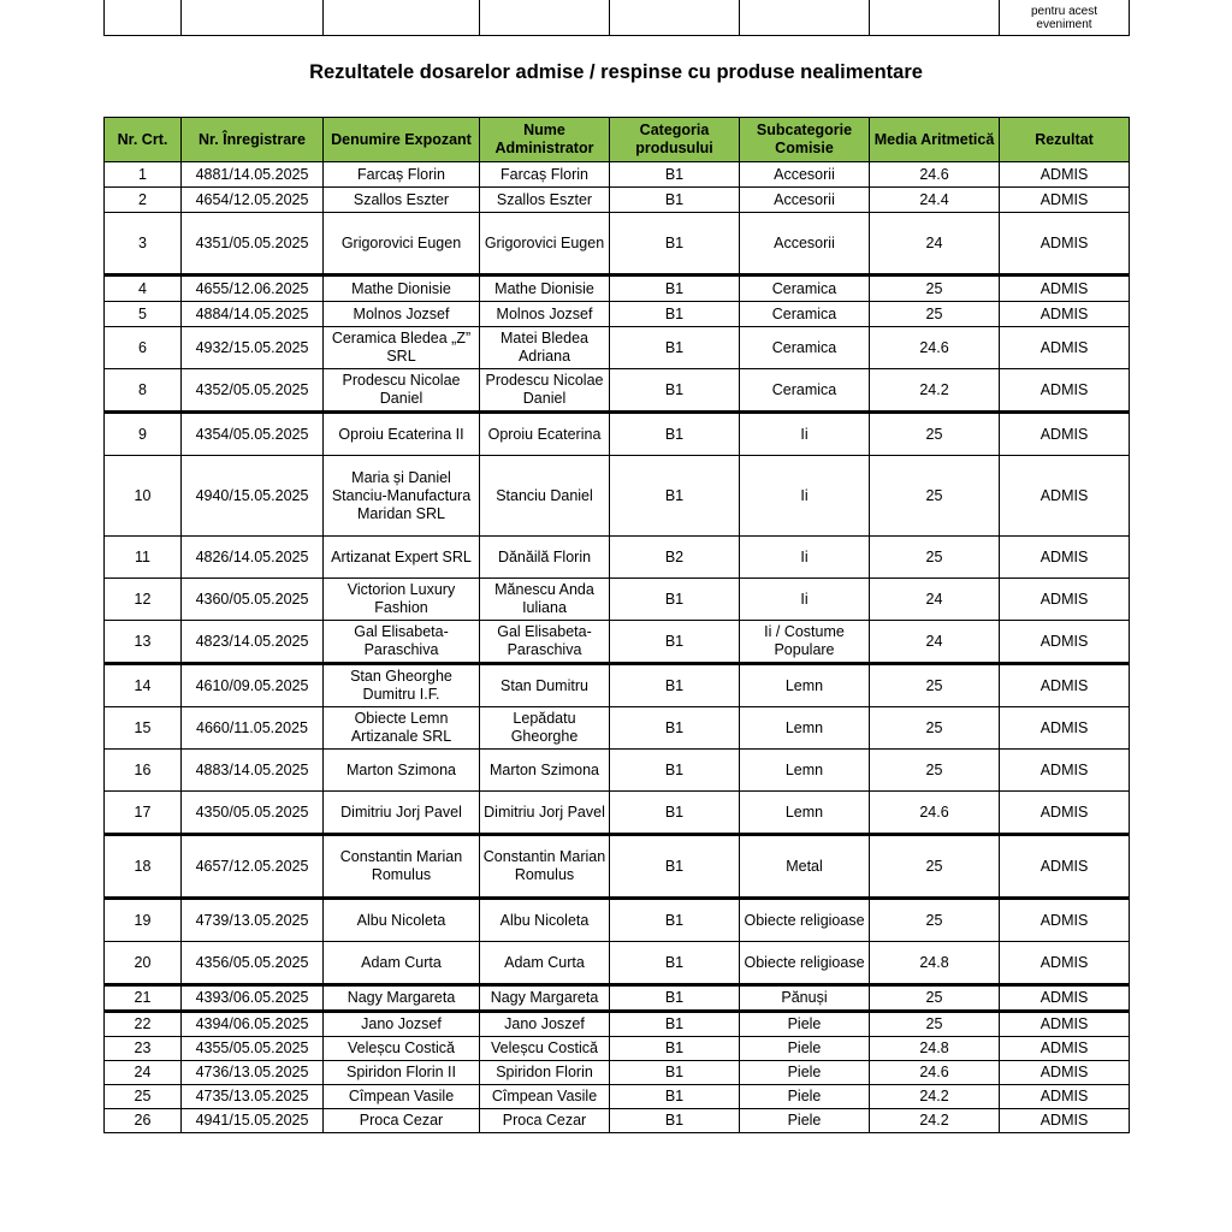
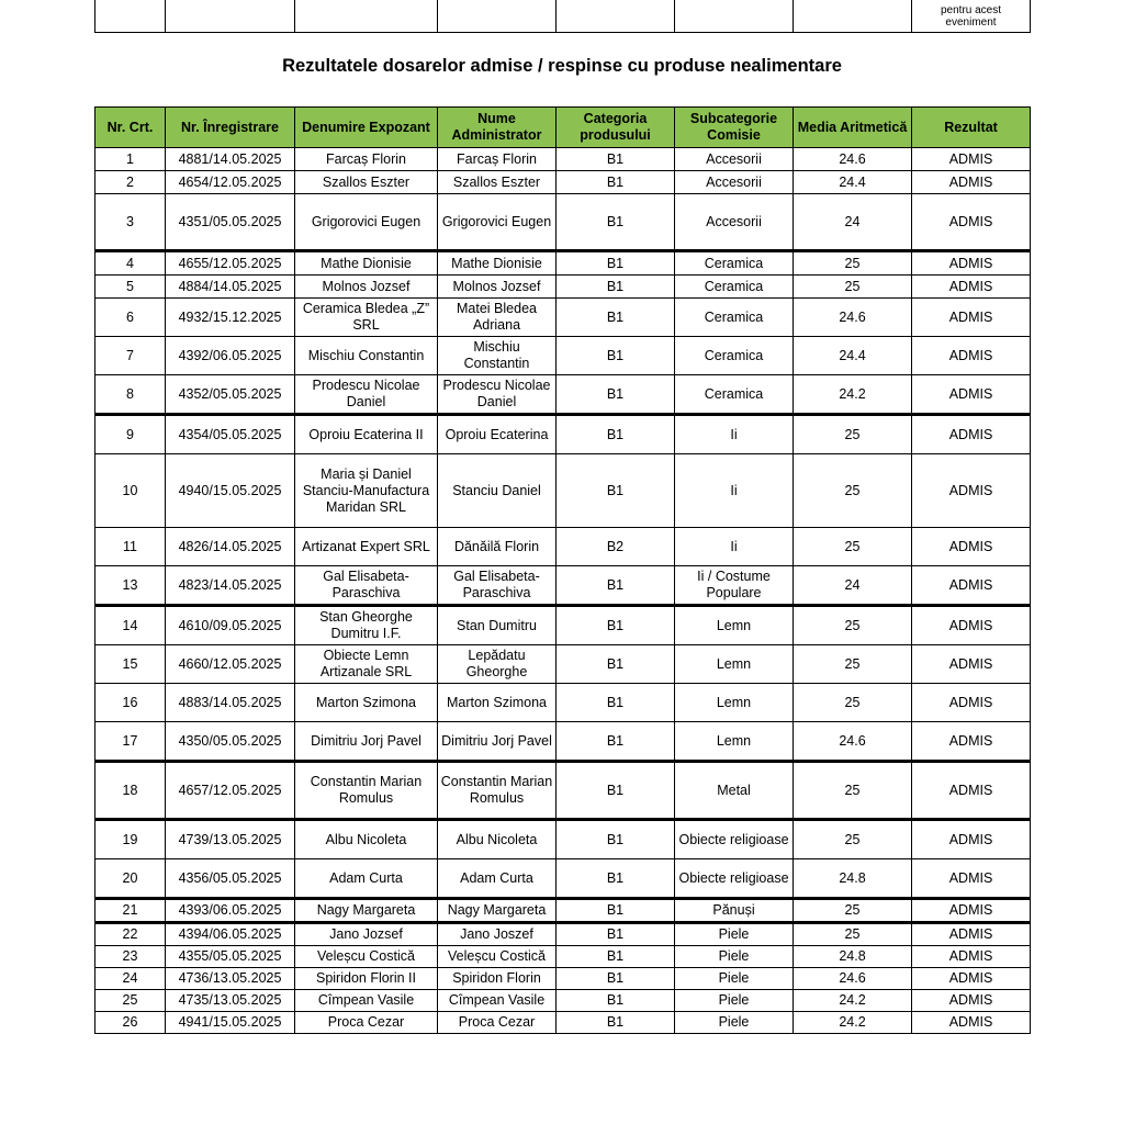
  							pentru acest eveniment
  Rezultatele dosarelor admise / respinse cu produse nealimentare
  Nr. Crt.	Nr. Înregistrare	Denumire Expozant	Nume Administrator	Categoria produsului	Subcategorie Comisie	Media Aritmetică	Rezultat
  1	4881/14.05.2025	Farcaș Florin	Farcaș Florin	B1	Accesorii	24.6	ADMIS
  2	4654/12.05.2025	Szallos Eszter	Szallos Eszter	B1	Accesorii	24.4	ADMIS
  3	4351/05.05.2025	Grigorovici Eugen	Grigorovici Eugen	B1	Accesorii	24	ADMIS
- 4	4655/12.06.2025	Mathe Dionisie	Mathe Dionisie	B1	Ceramica	25	ADMIS
+ 4	4655/12.05.2025	Mathe Dionisie	Mathe Dionisie	B1	Ceramica	25	ADMIS
  5	4884/14.05.2025	Molnos Jozsef	Molnos Jozsef	B1	Ceramica	25	ADMIS
- 6	4932/15.05.2025	Ceramica Bledea „Z” SRL	Matei Bledea Adriana	B1	Ceramica	24.6	ADMIS
+ 6	4932/15.12.2025	Ceramica Bledea „Z” SRL	Matei Bledea Adriana	B1	Ceramica	24.6	ADMIS
+ 7	4392/06.05.2025	Mischiu Constantin	Mischiu Constantin	B1	Ceramica	24.4	ADMIS
  8	4352/05.05.2025	Prodescu Nicolae Daniel	Prodescu Nicolae Daniel	B1	Ceramica	24.2	ADMIS
  9	4354/05.05.2025	Oproiu Ecaterina II	Oproiu Ecaterina	B1	Ii	25	ADMIS
  10	4940/15.05.2025	Maria și Daniel Stanciu-Manufactura Maridan SRL	Stanciu Daniel	B1	Ii	25	ADMIS
  11	4826/14.05.2025	Artizanat Expert SRL	Dănăilă Florin	B2	Ii	25	ADMIS
- 12	4360/05.05.2025	Victorion Luxury Fashion	Mănescu Anda Iuliana	B1	Ii	24	ADMIS
  13	4823/14.05.2025	Gal Elisabeta-Paraschiva	Gal Elisabeta-Paraschiva	B1	Ii / Costume Populare	24	ADMIS
  14	4610/09.05.2025	Stan Gheorghe Dumitru I.F.	Stan Dumitru	B1	Lemn	25	ADMIS
- 15	4660/11.05.2025	Obiecte Lemn Artizanale SRL	Lepădatu Gheorghe	B1	Lemn	25	ADMIS
+ 15	4660/12.05.2025	Obiecte Lemn Artizanale SRL	Lepădatu Gheorghe	B1	Lemn	25	ADMIS
  16	4883/14.05.2025	Marton Szimona	Marton Szimona	B1	Lemn	25	ADMIS
  17	4350/05.05.2025	Dimitriu Jorj Pavel	Dimitriu Jorj Pavel	B1	Lemn	24.6	ADMIS
  18	4657/12.05.2025	Constantin Marian Romulus	Constantin Marian Romulus	B1	Metal	25	ADMIS
  19	4739/13.05.2025	Albu Nicoleta	Albu Nicoleta	B1	Obiecte religioase	25	ADMIS
  20	4356/05.05.2025	Adam Curta	Adam Curta	B1	Obiecte religioase	24.8	ADMIS
  21	4393/06.05.2025	Nagy Margareta	Nagy Margareta	B1	Pănuși	25	ADMIS
  22	4394/06.05.2025	Jano Jozsef	Jano Joszef	B1	Piele	25	ADMIS
  23	4355/05.05.2025	Veleșcu Costică	Veleșcu Costică	B1	Piele	24.8	ADMIS
  24	4736/13.05.2025	Spiridon Florin II	Spiridon Florin	B1	Piele	24.6	ADMIS
  25	4735/13.05.2025	Cîmpean Vasile	Cîmpean Vasile	B1	Piele	24.2	ADMIS
  26	4941/15.05.2025	Proca Cezar	Proca Cezar	B1	Piele	24.2	ADMIS
